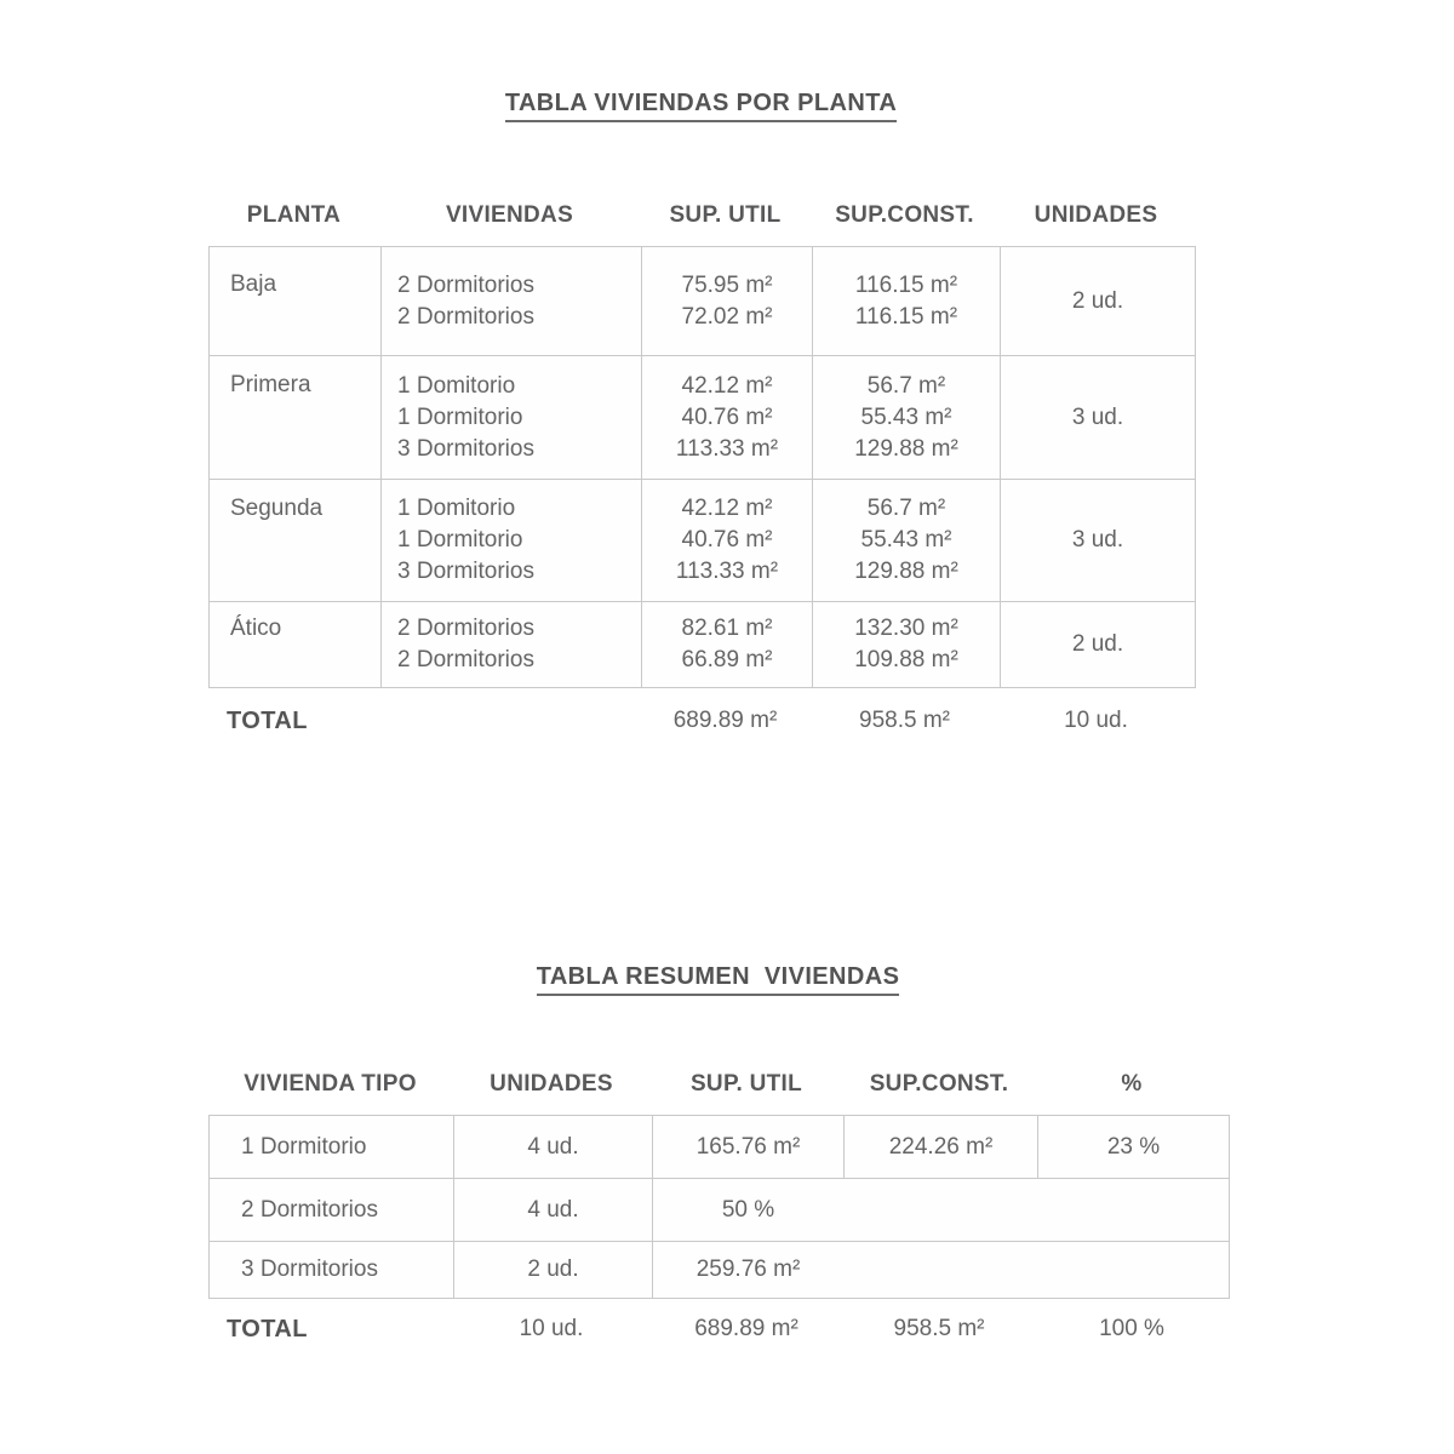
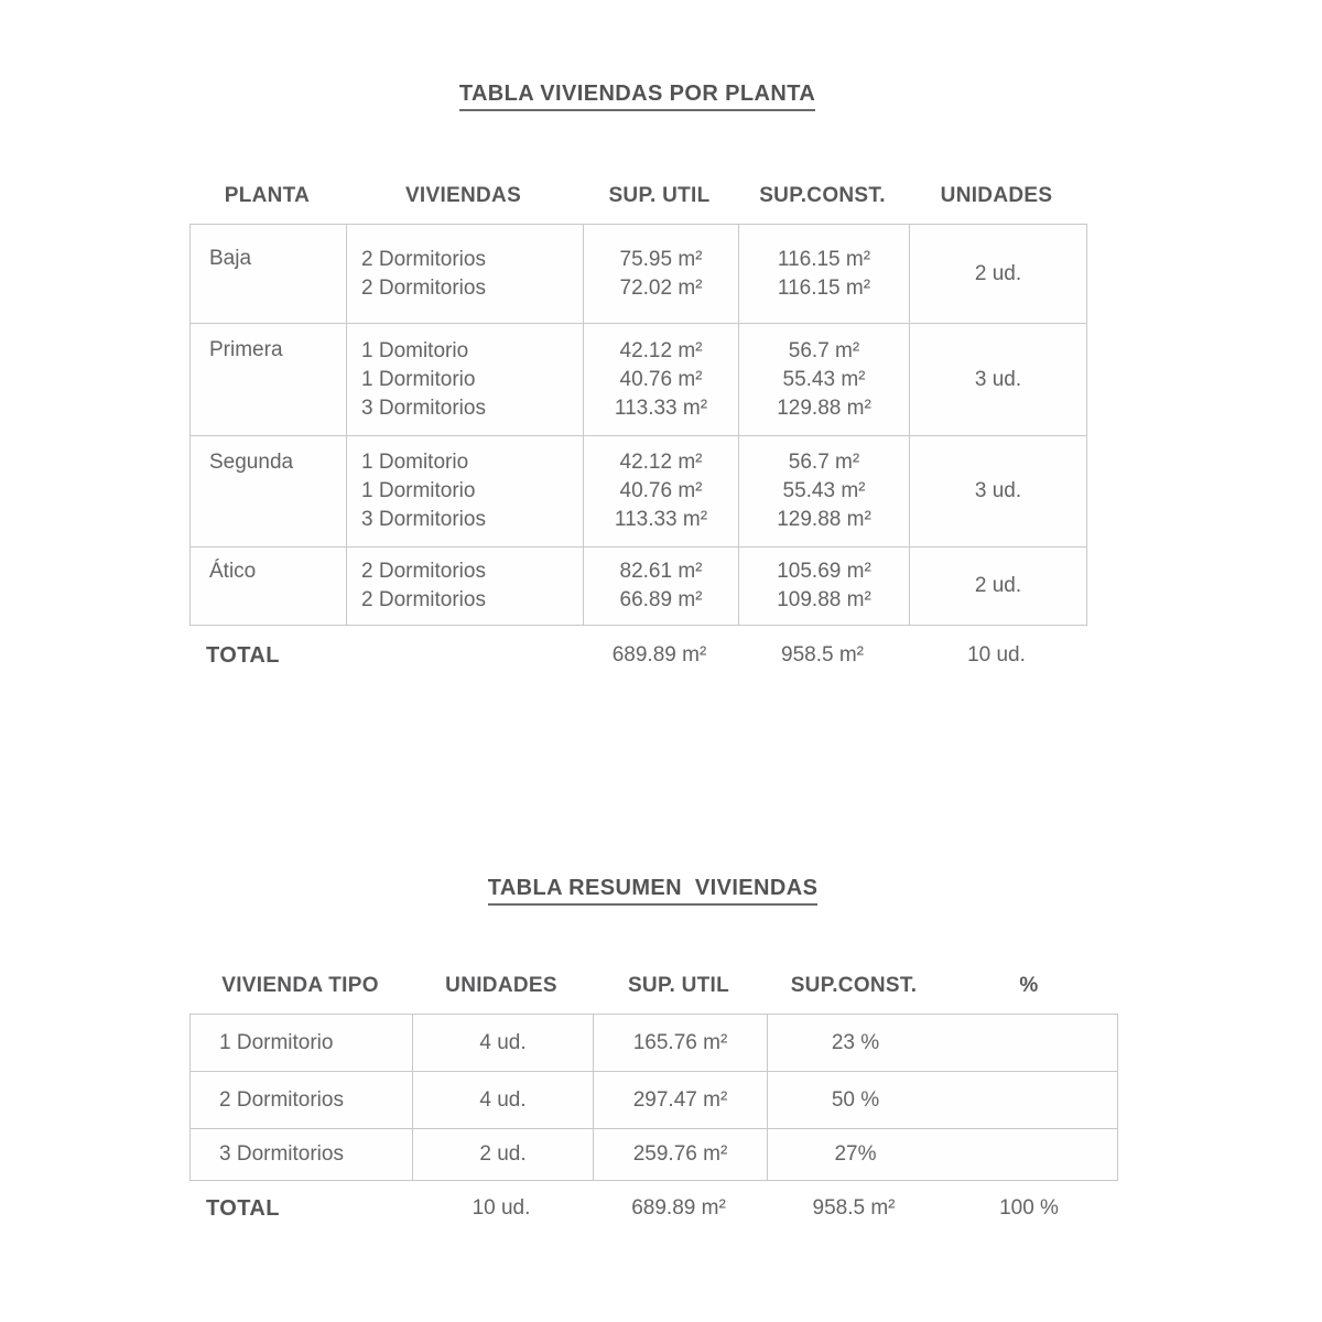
  TABLA VIVIENDAS POR PLANTA
  PLANTA
  VIVIENDAS
  SUP. UTIL
  SUP.CONST.
  UNIDADES
  Baja
  2 Dormitorios
  2 Dormitorios
  75.95 m²
  72.02 m²
  116.15 m²
  116.15 m²
  2 ud.
  Primera
  1 Domitorio
  1 Dormitorio
  3 Dormitorios
  42.12 m²
  40.76 m²
  113.33 m²
  56.7 m²
  55.43 m²
  129.88 m²
  3 ud.
  Segunda
  1 Domitorio
  1 Dormitorio
  3 Dormitorios
  42.12 m²
  40.76 m²
  113.33 m²
  56.7 m²
  55.43 m²
  129.88 m²
  3 ud.
  Ático
  2 Dormitorios
  2 Dormitorios
  82.61 m²
  66.89 m²
- 132.30 m²
+ 105.69 m²
  109.88 m²
  2 ud.
  TOTAL
  689.89 m²
  958.5 m²
  10 ud.
  TABLA RESUMEN VIVIENDAS
  VIVIENDA TIPO
  UNIDADES
  SUP. UTIL
  SUP.CONST.
  %
  1 Dormitorio
  4 ud.
  165.76 m²
- 224.26 m²
  23 %
  2 Dormitorios
  4 ud.
+ 297.47 m²
  50 %
  3 Dormitorios
  2 ud.
  259.76 m²
+ 27%
  TOTAL
  10 ud.
  689.89 m²
  958.5 m²
  100 %
